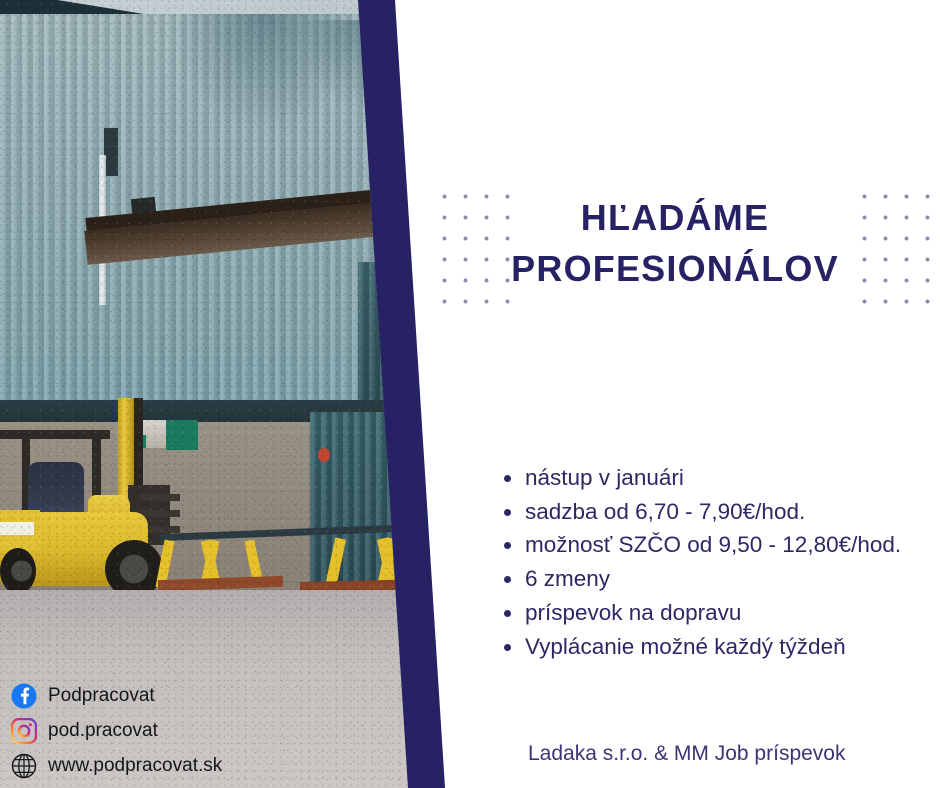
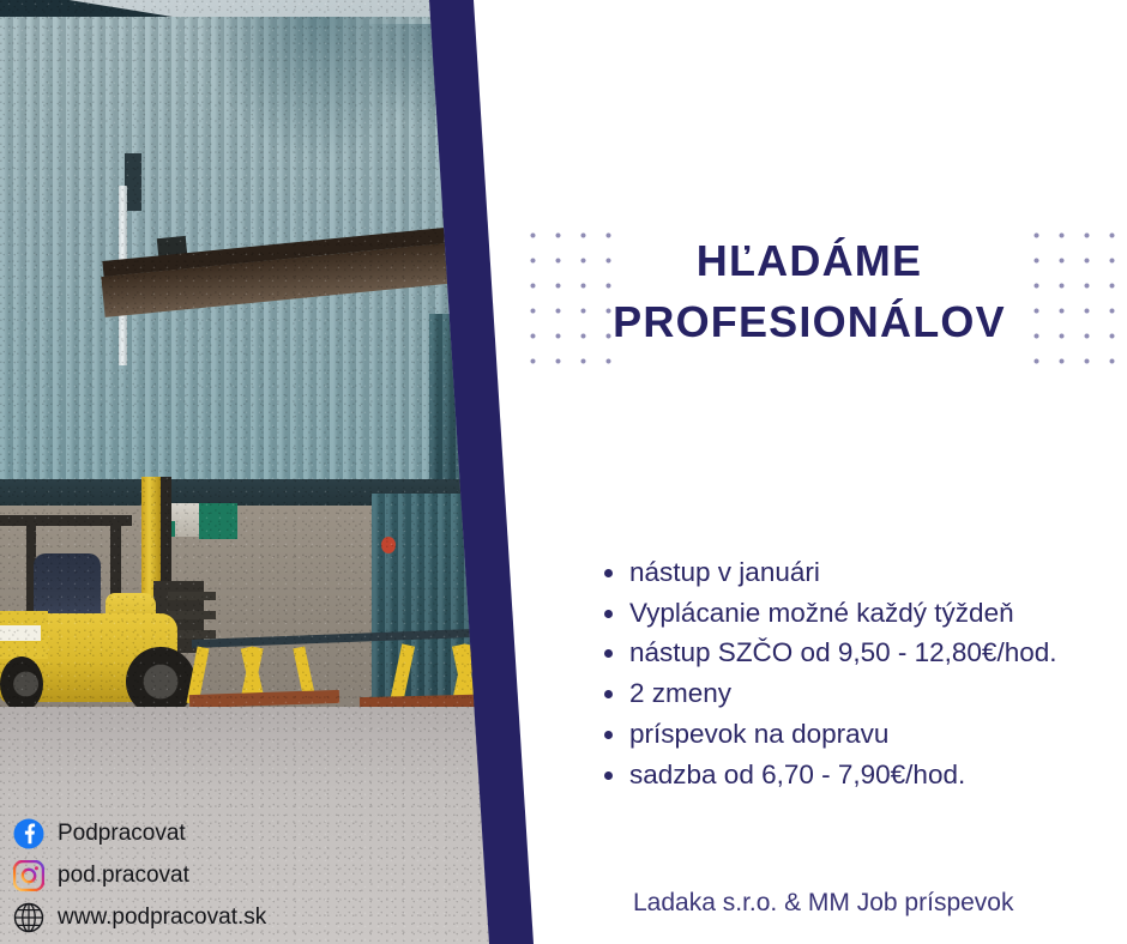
  HĽADÁME
  PROFESIONÁLOV
  nástup v januári
- sadzba od 6,70 - 7,90€/hod.
+ Vyplácanie možné každý týždeň
- možnosť SZČO od 9,50 - 12,80€/hod.
+ nástup SZČO od 9,50 - 12,80€/hod.
- 6 zmeny
+ 2 zmeny
  príspevok na dopravu
- Vyplácanie možné každý týždeň
+ sadzba od 6,70 - 7,90€/hod.
  Ladaka s.r.o. & MM Job príspevok
  Podpracovat
  pod.pracovat
  www.podpracovat.sk
